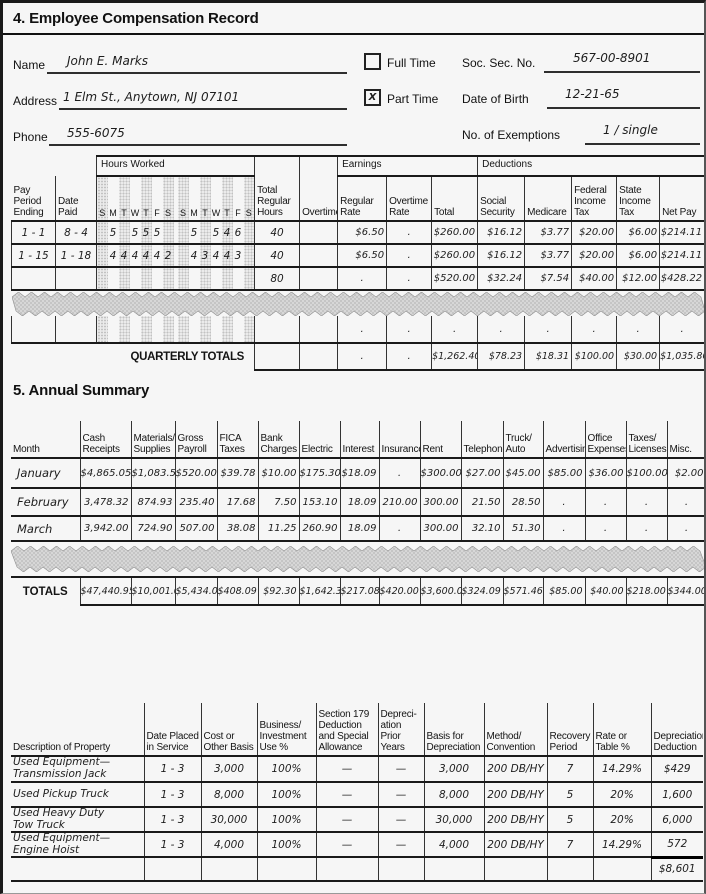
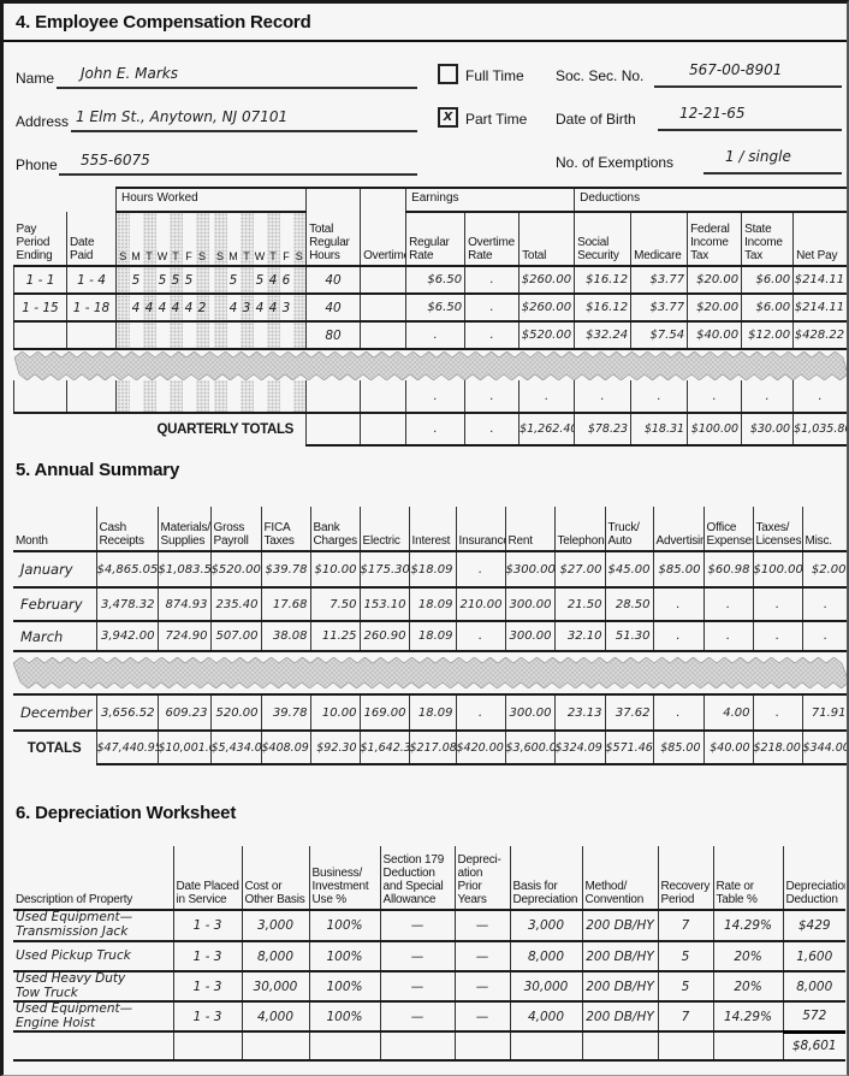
  4. Employee Compensation Record
  Name
  John E. Marks
  Address
  1 Elm St., Anytown, NJ 07101
  Phone
  555-6075
  Full Time
  X
  Part Time
  Soc. Sec. No.
  567-00-8901
  Date of Birth
  12-21-65
  No. of Exemptions
  1 / single
  	Hours Worked	Total Regular Hours	Overtim	Earnings	Deductions
  Pay Period Ending	Date Paid	S	M	T	W	T	F	S		S	M	T	W	T	F	S	Regular Rate	Overtime Rate	Total	Social Security	Medicare	Federal Income Tax	State Income Tax	Net Pay
- 1 - 1	8 - 4		5		5	5	5				5		5	4	6		40		$6.50	.	$260.00	$16.12	$3.77	$20.00	$6.00	$214.11
+ 1 - 1	1 - 4		5		5	5	5				5		5	4	6		40		$6.50	.	$260.00	$16.12	$3.77	$20.00	$6.00	$214.11
  1 - 15	1 - 18		4	4	4	4	4	2			4	3	4	4	3		40		$6.50	.	$260.00	$16.12	$3.77	$20.00	$6.00	$214.11
  																	80		.	.	$520.00	$32.24	$7.54	$40.00	$12.00	$428.22
  																			.	.	.	.	.	.	.	.
  QUARTERLY TOTALS			.	.	$1,262.40	$78.23	$18.31	$100.00	$30.00	$1,035.8
  5. Annual Summary
  Month	Cash Receipts	Materials/ Supplies	Gross Payroll	FICA Taxes	Bank Charges	Electric	Interest	Insuranc	Rent	Telephon	Truck/ Auto	Advertisin	Office Expense	Taxes/ Licenses	Misc.
- January	$4,865.05	$1,083.5	$520.00	$39.78	$10.00	$175.30	$18.09	.	$300.00	$27.00	$45.00	$85.00	$36.00	$100.00	$2.00
+ January	$4,865.05	$1,083.5	$520.00	$39.78	$10.00	$175.30	$18.09	.	$300.00	$27.00	$45.00	$85.00	$60.98	$100.00	$2.00
  February	3,478.32	874.93	235.40	17.68	7.50	153.10	18.09	210.00	300.00	21.50	28.50	.	.	.	.
  March	3,942.00	724.90	507.00	38.08	11.25	260.90	18.09	.	300.00	32.10	51.30	.	.	.	.
+ December	3,656.52	609.23	520.00	39.78	10.00	169.00	18.09	.	300.00	23.13	37.62	.	4.00	.	71.91
  TOTALS	$47,440.9	$10,001.	$5,434.0	$408.09	$92.30	$1,642.3	$217.08	$420.00	$3,600.0	$324.09	$571.46	$85.00	$40.00	$218.00	$344.00
+ 6. Depreciation Worksheet
  Description of Property	Date Placed in Service	Cost or Other Basis	Business/ Investment Use %	Section 179 Deduction and Special Allowance	Depreci- ation Prior Years	Basis for Depreciation	Method/ Convention	Recovery Period	Rate or Table %	Depreciatio Deduction
  Used Equipment— Transmission Jack	1 - 3	3,000	100%	—	—	3,000	200 DB/HY	7	14.29%	$429
  Used Pickup Truck	1 - 3	8,000	100%	—	—	8,000	200 DB/HY	5	20%	1,600
- Used Heavy Duty Tow Truck	1 - 3	30,000	100%	—	—	30,000	200 DB/HY	5	20%	6,000
+ Used Heavy Duty Tow Truck	1 - 3	30,000	100%	—	—	30,000	200 DB/HY	5	20%	8,000
  Used Equipment— Engine Hoist	1 - 3	4,000	100%	—	—	4,000	200 DB/HY	7	14.29%	572
  										$8,601
